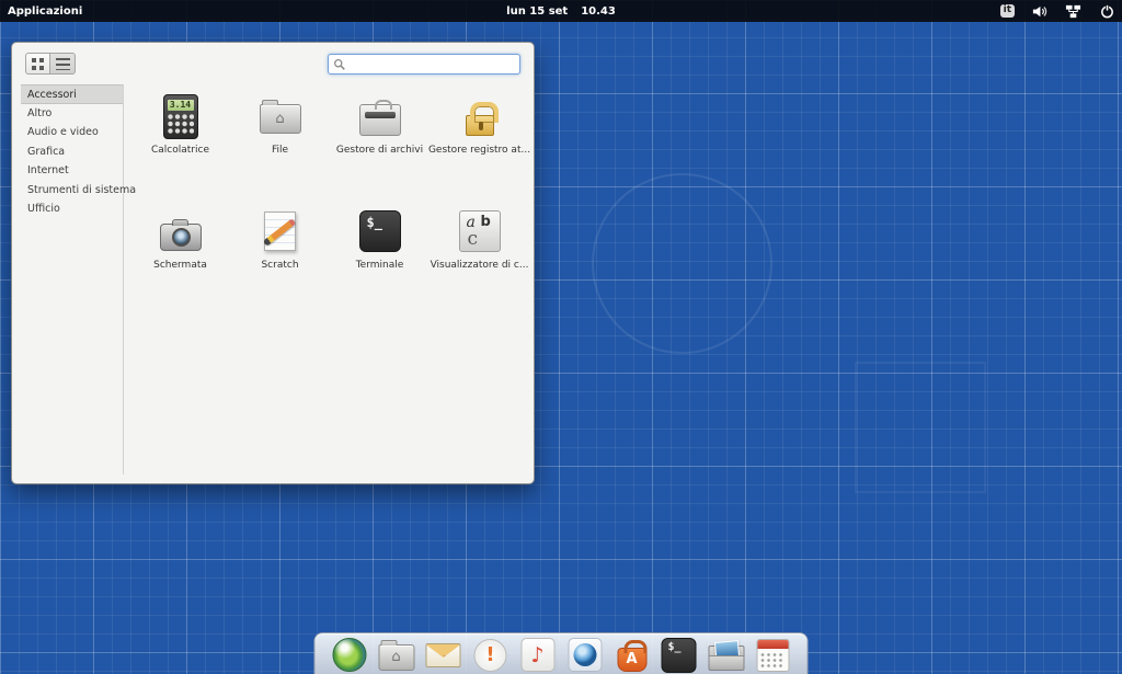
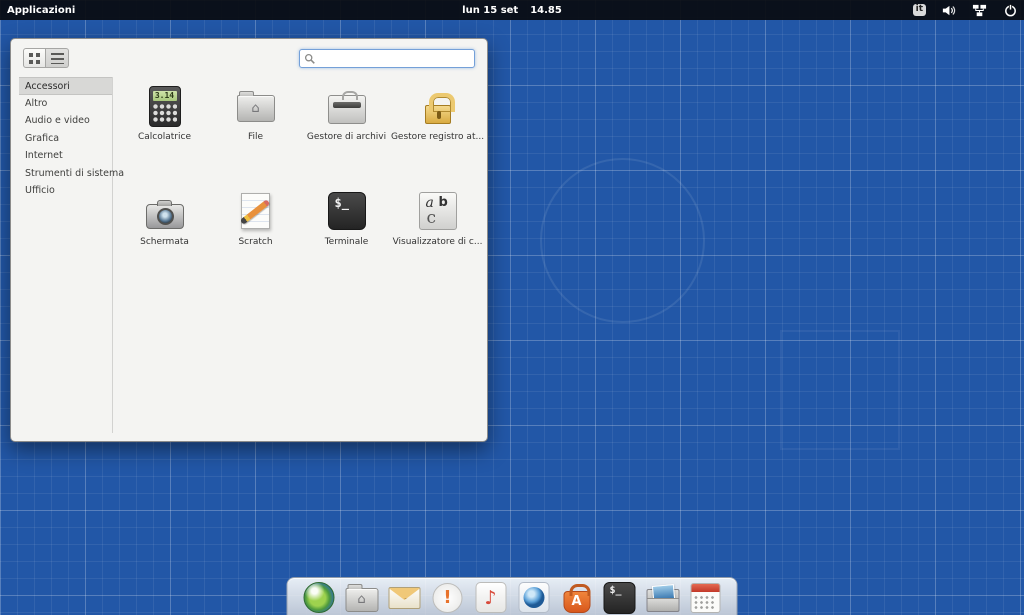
  Applicazioni
  lun 15 set
- 10.43
+ 14.85
  it
  Accessori
  Altro
  Audio e video
  Grafica
  Internet
  Strumenti di sistem
  Ufficio
  3.14
  Calcolatrice
  ⌂
  File
  Gestore di archivi
  Gestore registro at...
  Schermata
  Scratch
  $_
  Terminale
  a
  b
  c
  Visualizzatore di c...
  ⌂
  !
  ♪
  A
  $_
